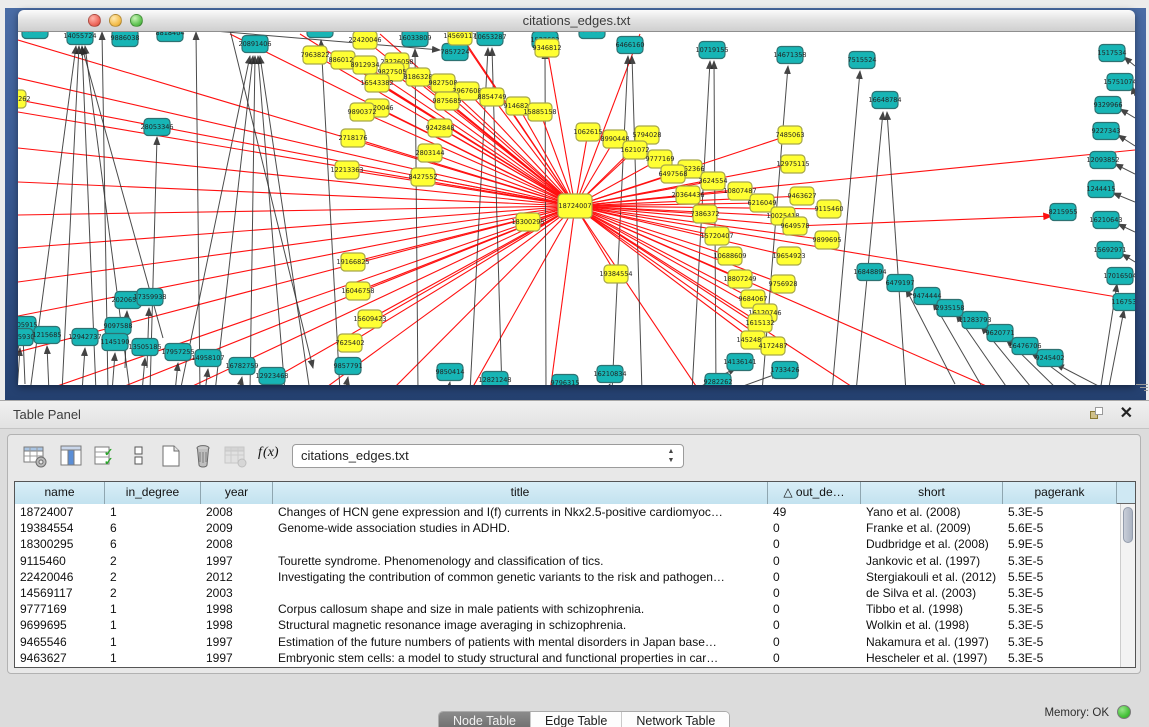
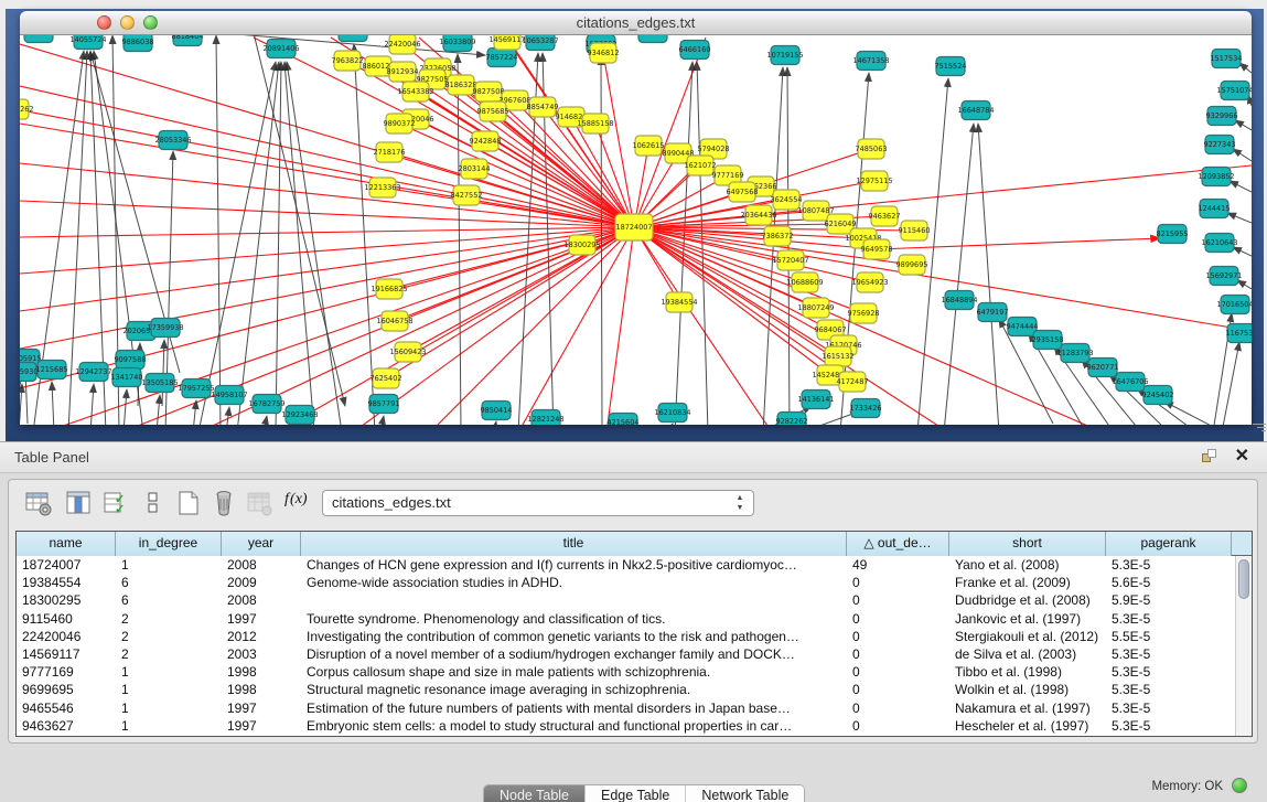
  citations_edges.txt
  14055724
  9886038
  8818404
  20891406
  16033809
  7857224
  10653287
  6466160
  10719155
  14671358
  7515524
  28053346
  16648784
  8215955
  05915
  1215685
  12942737
  9097588
- 1145190
+ 1341740
  202065
  17359938
  13505185
  17957255
  14958107
  16782759
  12923468
  9857791
  9850414
  12821248
- 9796315
+ 4215604
  16210834
  14136141
  1733426
  9282262
  16848894
  6479197
  9474444
  2935158
  11283793
  9620771
  16476706
  9245402
  1517534
  15751074
  9329966
  9227343
  12093852
  1244415
  16210643
  15692971
  17016504
  116753
  7963822
  886012
  8912934
  23226058
  9827505
  16543382
  8186328
  9827508
  2967608
  9875685
  8854749
  914682
  15885158
  9890372
  2718176
  9242848
  2803144
  12213363
  8427552
  18300295
  1062615
  8990448
  5794028
  1621072
  9777169
  62366
  6497568
  3624554
  20364436
  10807487
  7485063
  12975115
  6216049
  9463627
  7386372
  10025418
  9649578
  9115460
  15720407
  9899695
  10688609
  19654923
  19384554
  18807249
  9756928
  9684067
  16120746
  1615132
  145248
  4172487
  19166825
  16046758
  15609423
  7625402
  9346812
  14569117
  22420046
  18724007
  Table Panel
  ✕
  ✓
  ✓
  f (x)
  citations_edges.txt
  name
  in_degree
  year
  title
  △ out_de…
  short
  pagerank
  18724007
  1
  2008
  Changes of HCN gene expression and I(f) currents in Nkx2.5-positive cardiomyoc…
  49
  Yano et al. (2008)
  5.3E-5
  19384554
  6
  2009
  Genome-wide association studies in ADHD.
  0
  Franke et al. (2009)
  5.6E-5
  18300295
  6
  2008
  0
  Dudbridge et al. (2008)
  5.9E-5
  9115460
  2
  1997
  Tourette syndrome. Phenomenology and classification of tics.
  0
  Jankovic et al. (1997)
  5.3E-5
  22420046
  2
  2012
  Investigating the contribution of common genetic variants to the risk and pathogen…
  0
  Stergiakouli et al. (2012)
  5.5E-5
  14569117
  2
  2003
+ Disruption of a novel member of a sodium/hydrogen exchanger family and DOCK…
  0
  de Silva et al. (2003)
  5.3E-5
  9777169
  1
  1998
  Corpus callosum shape and size in male patients with schizophrenia.
  0
  Tibbo et al. (1998)
  5.3E-5
  9699695
  1
  1998
  Structural magnetic resonance image averaging in schizophrenia.
  0
  Wolkin et al. (1998)
  5.3E-5
  9465546
  1
  1997
  Estimation of the future numbers of patients with mental disorders in Japan base…
  0
  Nakamura et al. (1997)
  5.3E-5
  9463627
  1
  1997
  Embryonic stem cells: a model to study structural and functional properties in car…
  0
  Hescheler et al. (1997)
  5.3E-5
  Node Table
  Edge Table
  Network Table
  Memory: OK
